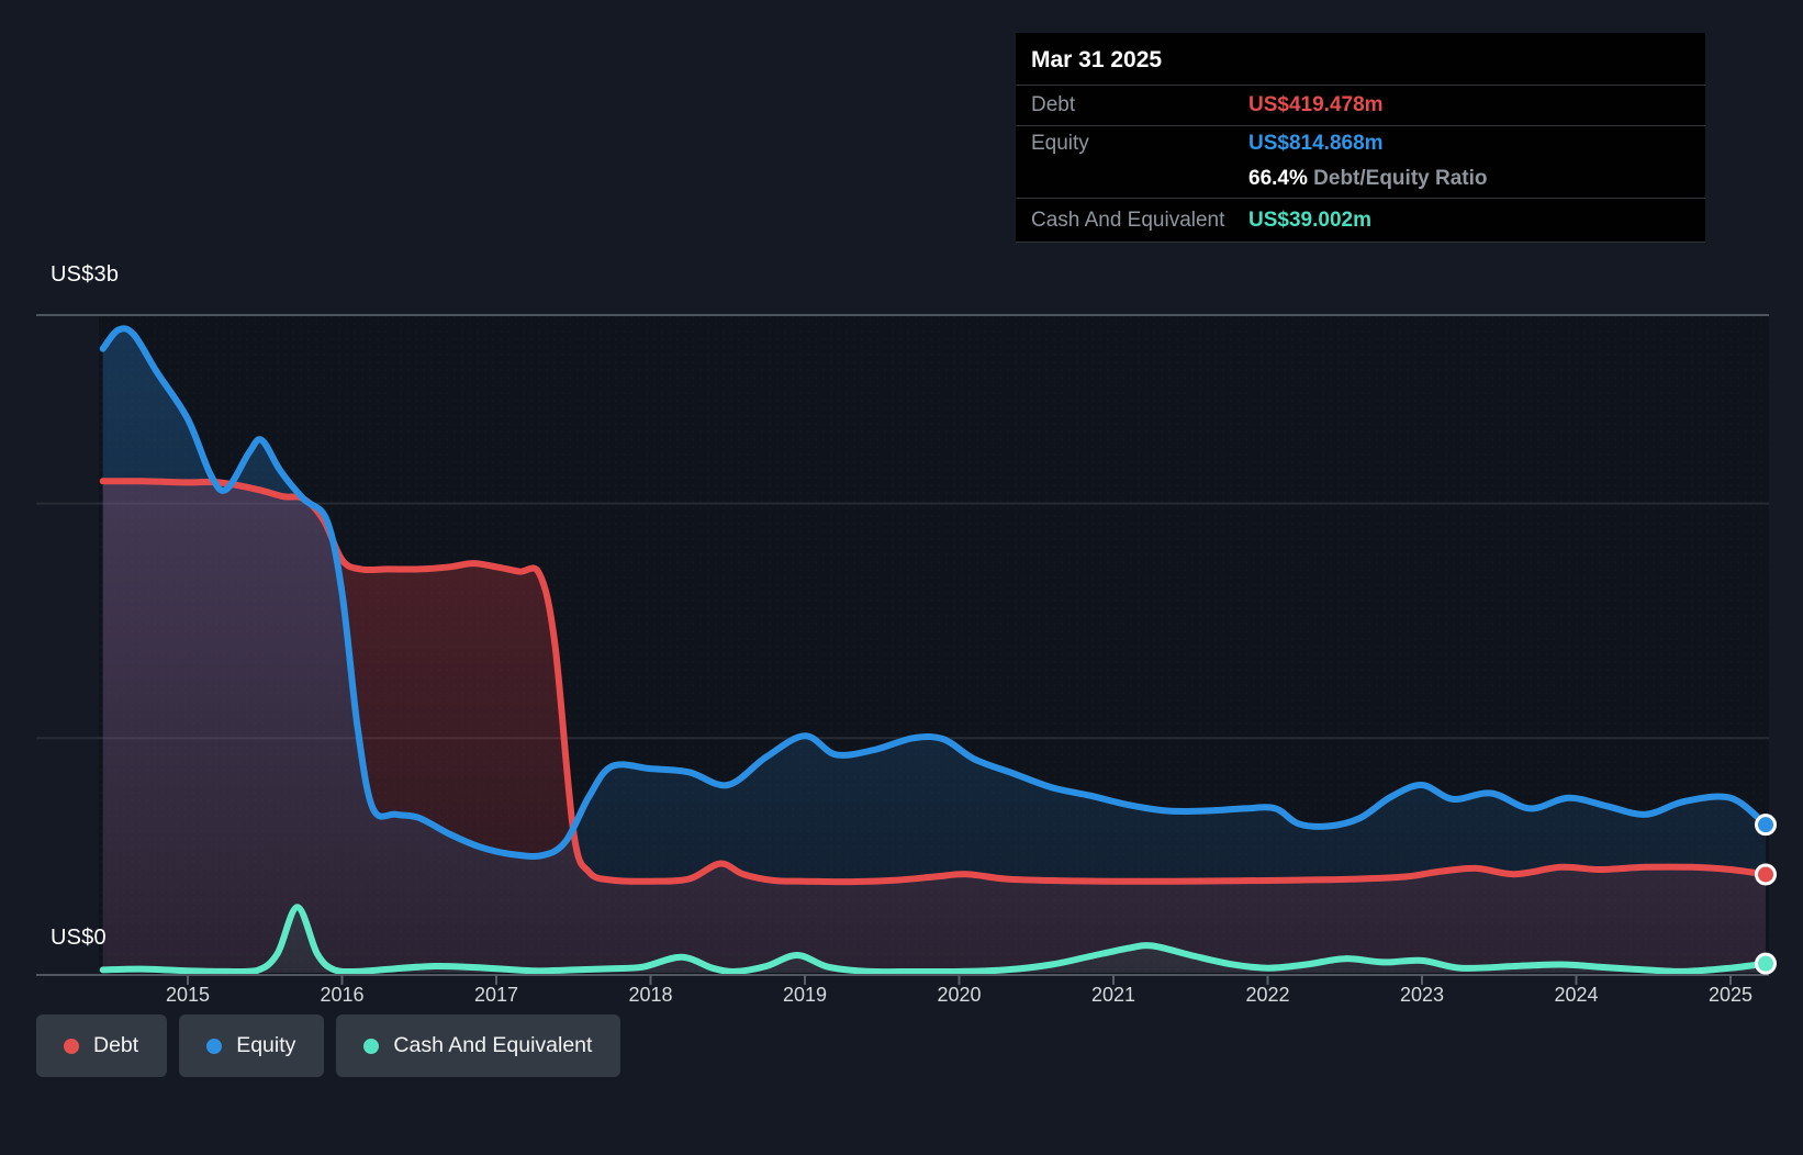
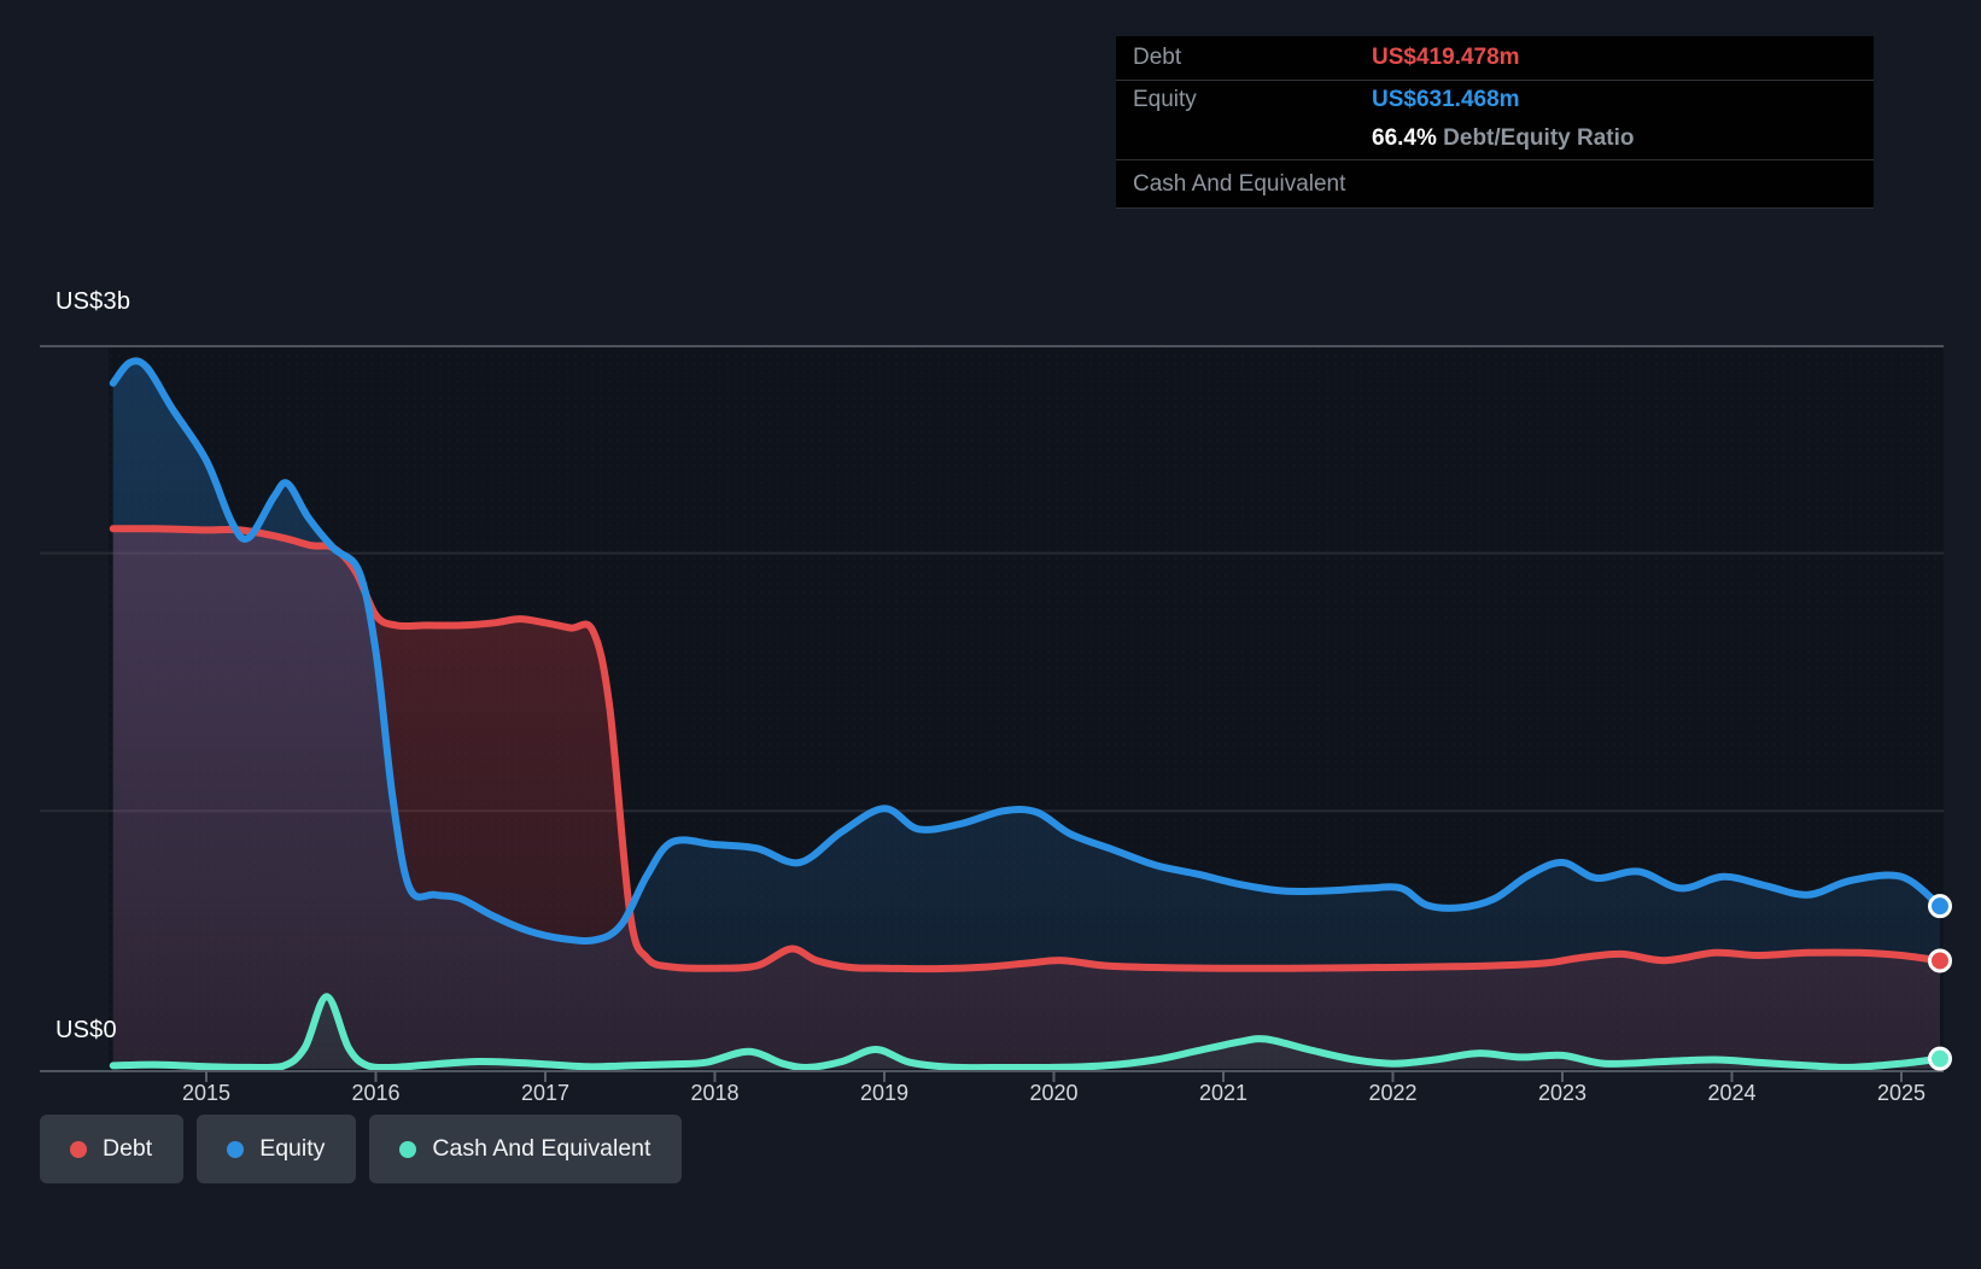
  US$3b
  US$0
  2015
  2016
  2017
  2018
  2019
  2020
  2021
  2022
  2023
  2024
  2025
- Mar 31 2025
  Debt
  US$419.478m
  Equity
- US$814.868m
+ US$631.468m
  66.4% Debt/Equity Ratio
  Cash And Equivalent
- US$39.002m
  Debt
  Equity
  Cash And Equivalent
